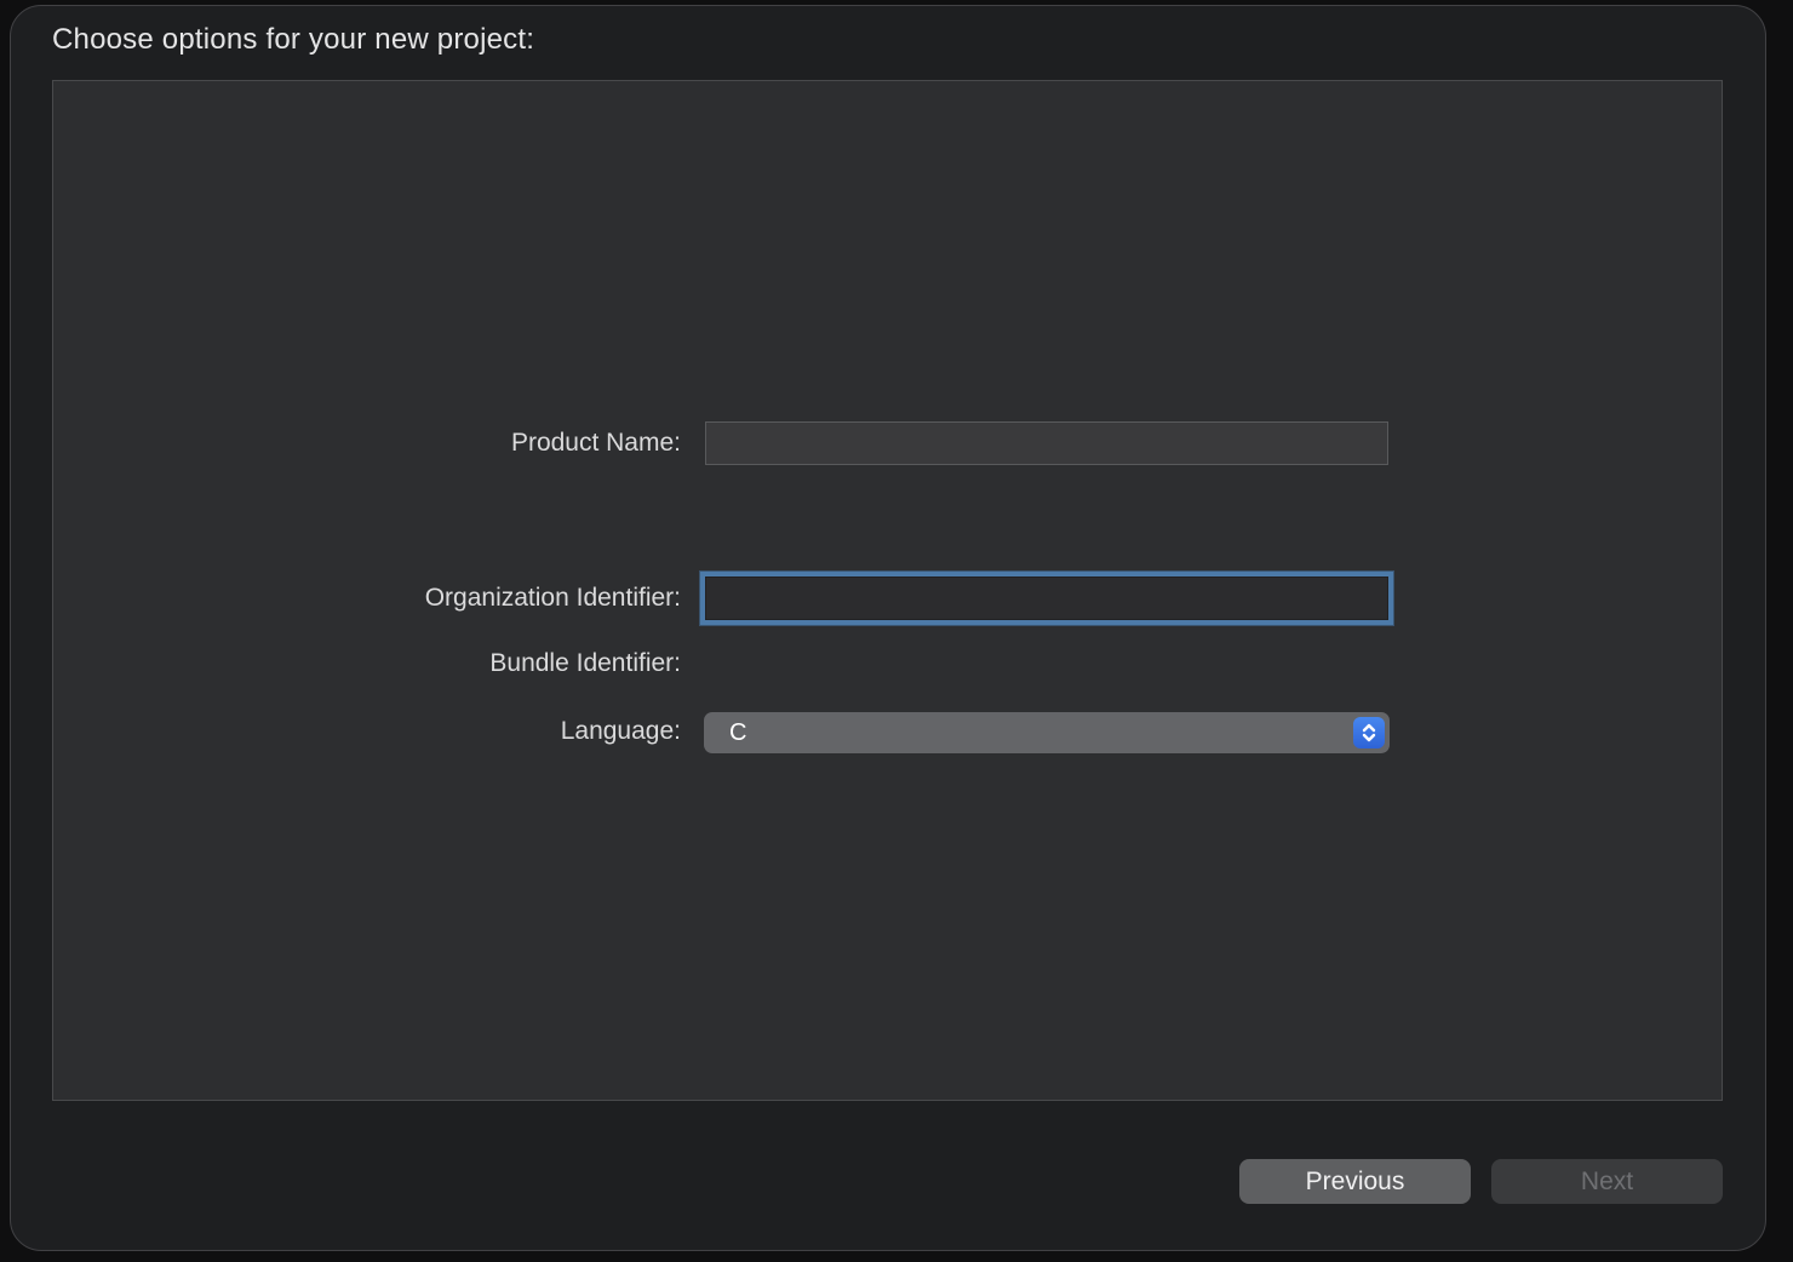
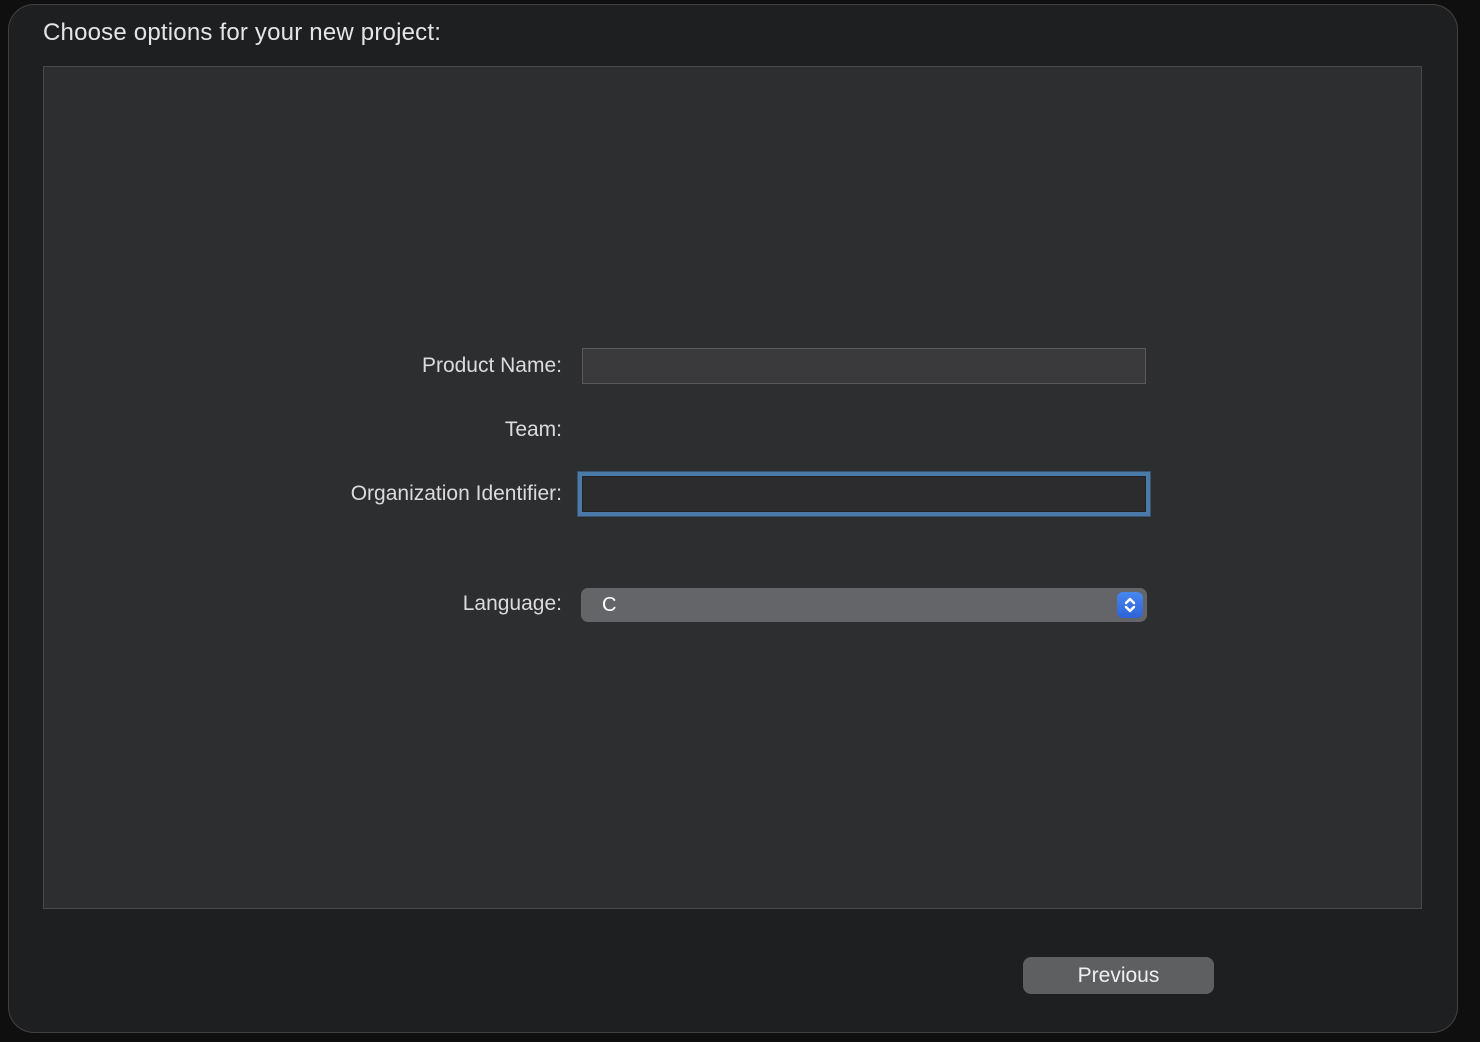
  Choose options for your new project:
  Product Name:
+ Team:
  Organization Identifier:
- Bundle Identifier:
  Language:
  C
  Previous
- Next
